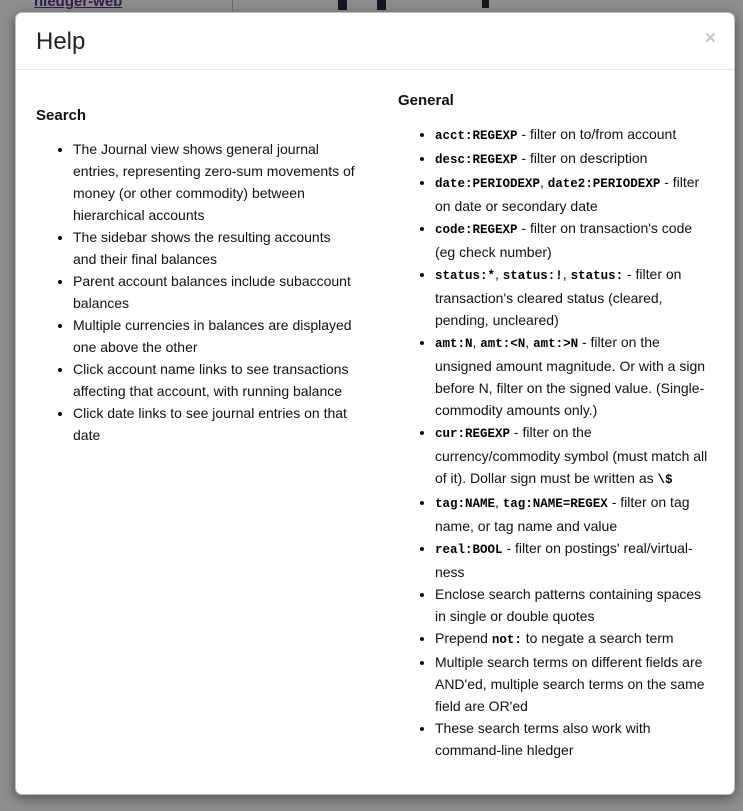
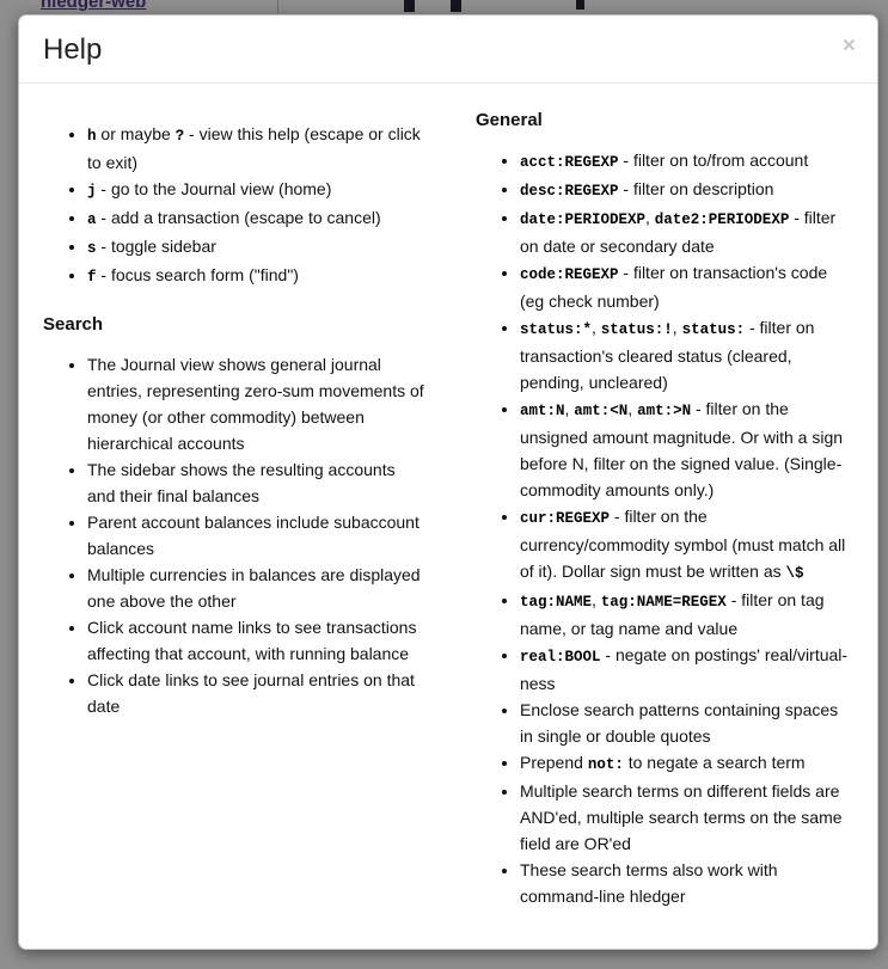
  hledger-web
  Help
  ×
+ h or maybe ? - view this help (escape or click to exit)
+ j - go to the Journal view (home)
+ a - add a transaction (escape to cancel)
+ s - toggle sidebar
+ f - focus search form ("find")
  Search
  The Journal view shows general journal entries, representing zero-sum movements of money (or other commodity) between hierarchical accounts
  The sidebar shows the resulting accounts and their final balances
  Parent account balances include subaccount balances
  Multiple currencies in balances are displayed one above the other
  Click account name links to see transactions affecting that account, with running balance
  Click date links to see journal entries on that date
  General
  acct:REGEXP - filter on to/from account
  desc:REGEXP - filter on description
  date:PERIODEXP, date2:PERIODEXP - filter on date or secondary date
  code:REGEXP - filter on transaction's code (eg check number)
  status:*, status:!, status: - filter on transaction's cleared status (cleared, pending, uncleared)
  amt:N, amt:<N, amt:>N - filter on the unsigned amount magnitude. Or with a sign before N, filter on the signed value. (Single-commodity amounts only.)
  cur:REGEXP - filter on the currency/commodity symbol (must match all of it). Dollar sign must be written as \$
  tag:NAME, tag:NAME=REGEX - filter on tag name, or tag name and value
- real:BOOL - filter on postings' real/virtual-ness
+ real:BOOL - negate on postings' real/virtual-ness
  Enclose search patterns containing spaces in single or double quotes
  Prepend not: to negate a search term
  Multiple search terms on different fields are AND'ed, multiple search terms on the same field are OR'ed
  These search terms also work with command-line hledger
